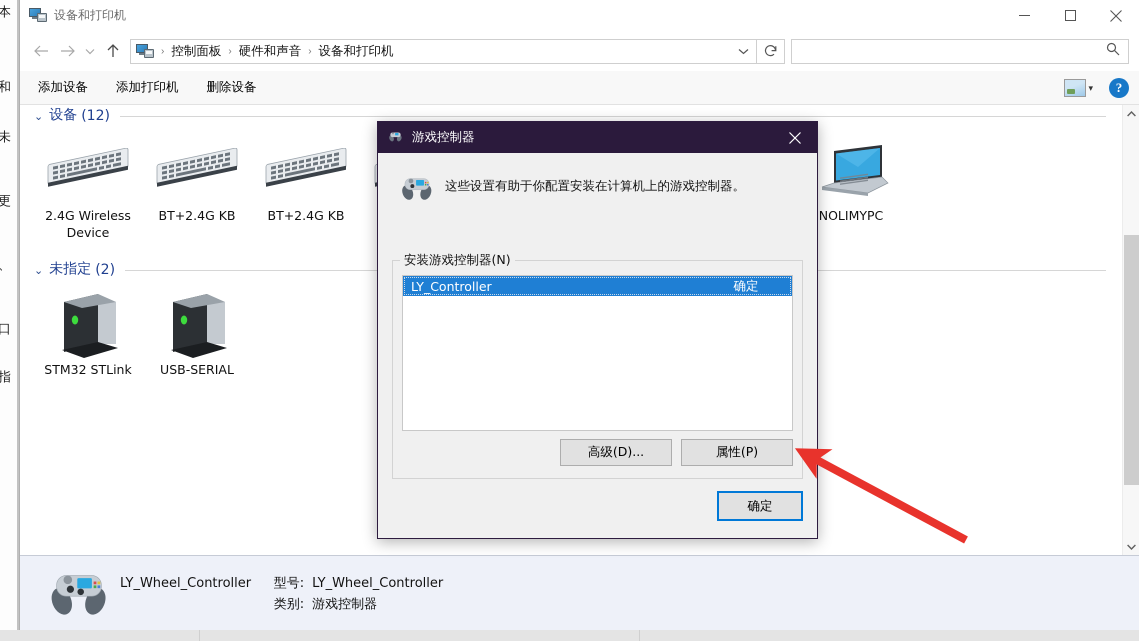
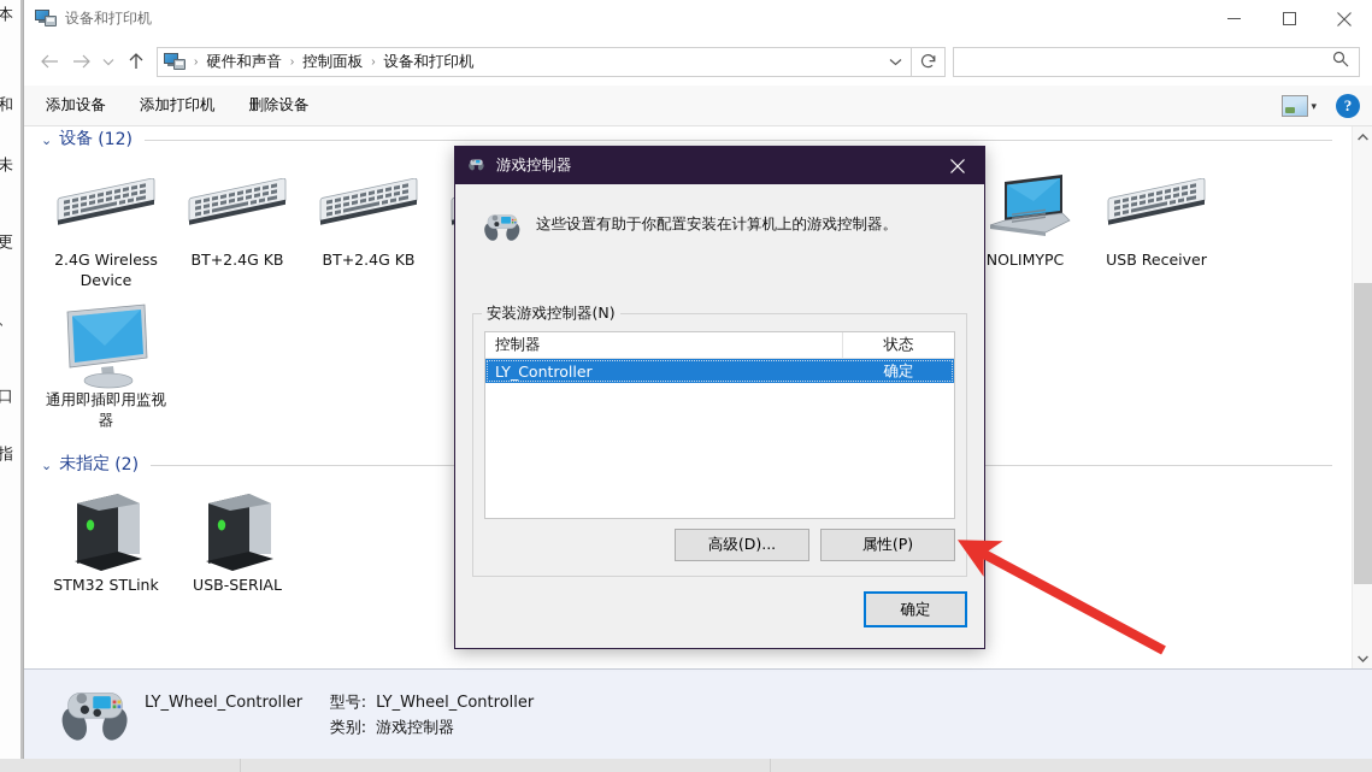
  本
  和
  未
  更
  、
  口
  指
  设备和打印机
  ›
- 控制面板
+ 硬件和声音
  ›
- 硬件和声音
+ 控制面板
  ›
  设备和打印机
  添加设备
  添加打印机
  删除设备
  ▾
  ?
  ⌄
  设备
  (12)
  2.4G Wireless Device
  BT+2.4G KB
  BT+2.4G KB
  NOLIMYPC
+ USB Receiver
+ 通用即插即用监视器
  ⌄
  未指定
  (2)
  STM32 STLink
  USB-SERIAL
  LY_Wheel_Controller
  型号:
  LY_Wheel_Controller
  类别:
  游戏控制器
  游戏控制器
  这些设置有助于你配置安装在计算机上的游戏控制器。
  安装游戏控制器(N)
+ 控制器
+ 状态
  LY_Controller
  确定
  高级(D)...
  属性(P)
  确定
